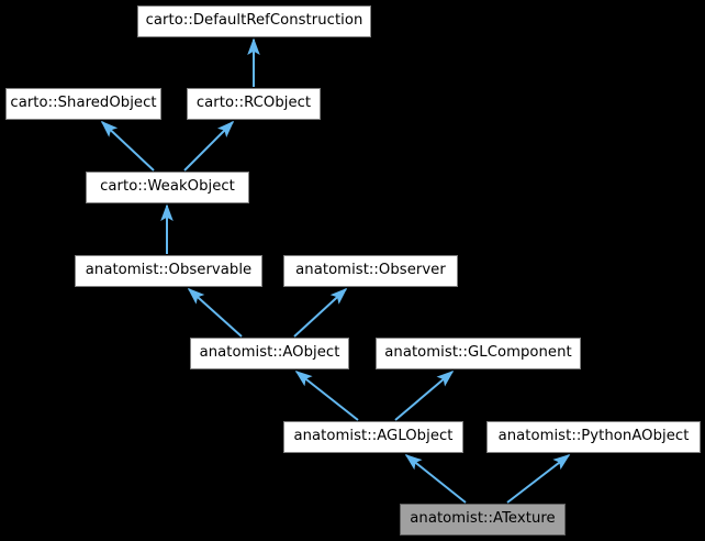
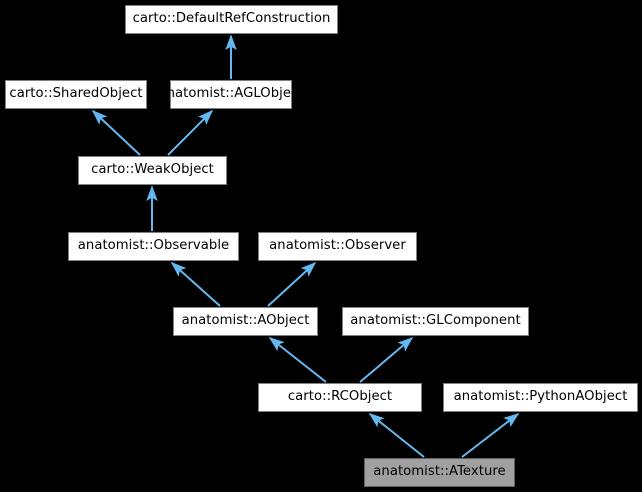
  carto::DefaultRefConstruction
  carto::SharedObject
- carto::RCObject
+ anatomist::AGLObject
  carto::WeakObject
  anatomist::Observable
  anatomist::Observer
  anatomist::AObject
  anatomist::GLComponent
- anatomist::AGLObject
+ carto::RCObject
  anatomist::PythonAObject
  anatomist::ATexture
